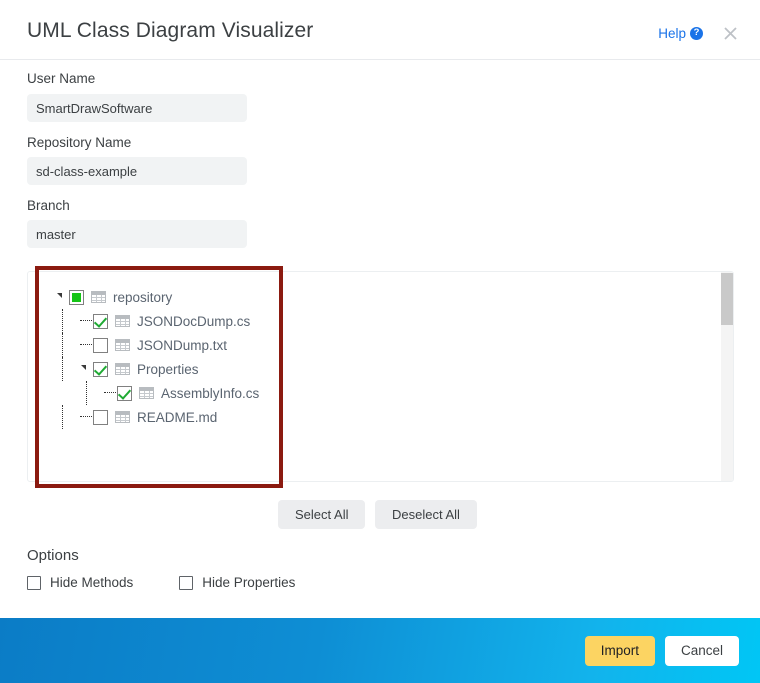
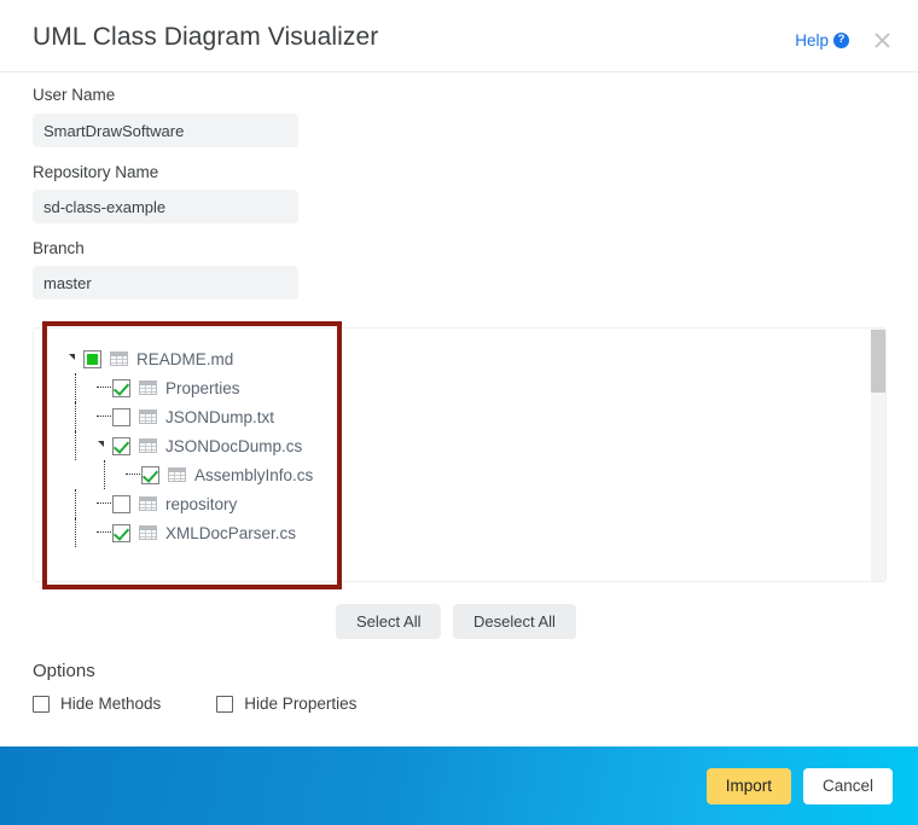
  UML Class Diagram Visualizer
  Help
  ?
  User Name
  SmartDrawSoftware
  Repository Name
  sd-class-example
  Branch
  master
- repository
+ README.md
- JSONDocDump.cs
+ Properties
  JSONDump.txt
- Properties
+ JSONDocDump.cs
  AssemblyInfo.cs
- README.md
+ repository
+ XMLDocParser.cs
  Select All
  Deselect All
  Options
  Hide Methods
  Hide Properties
  Import
  Cancel
